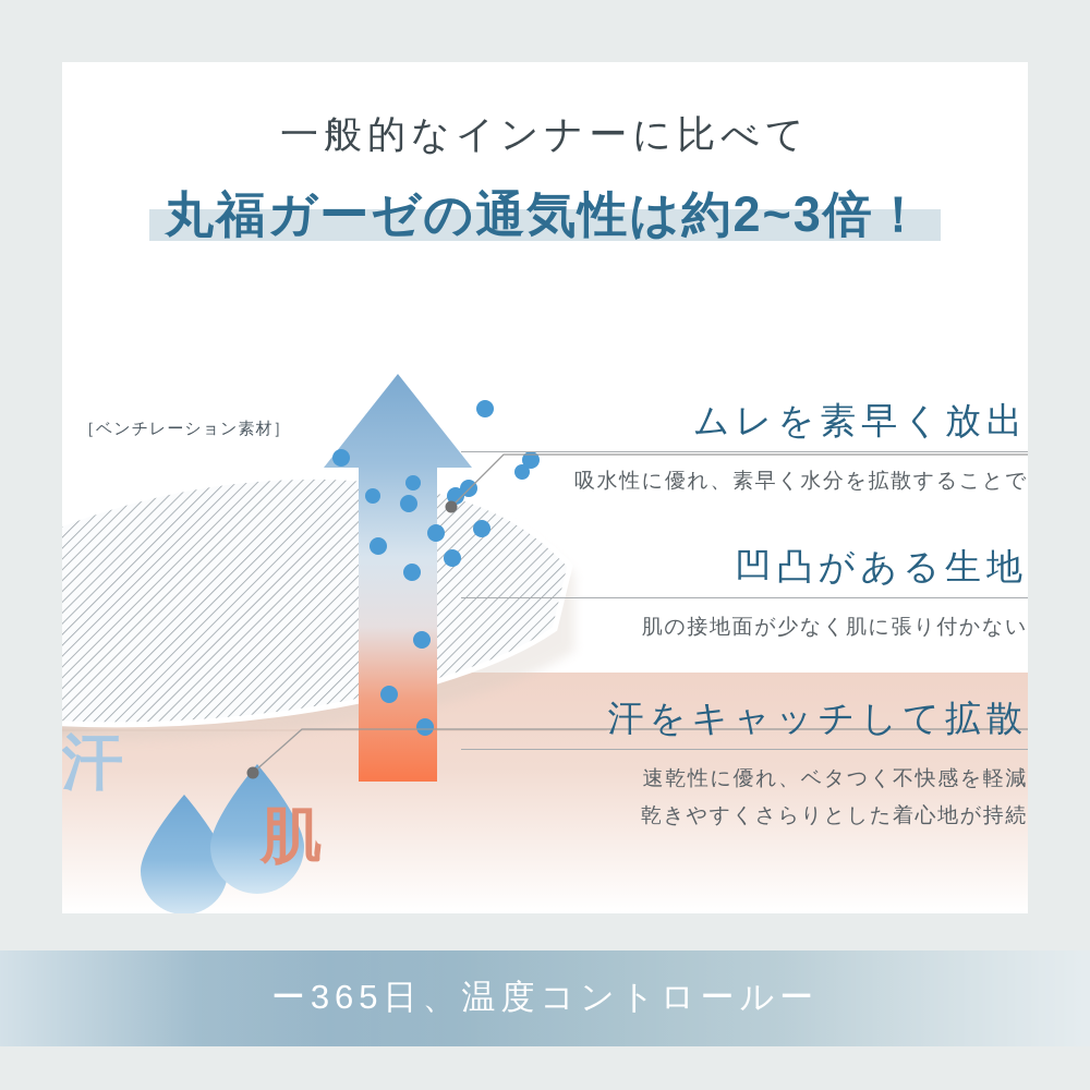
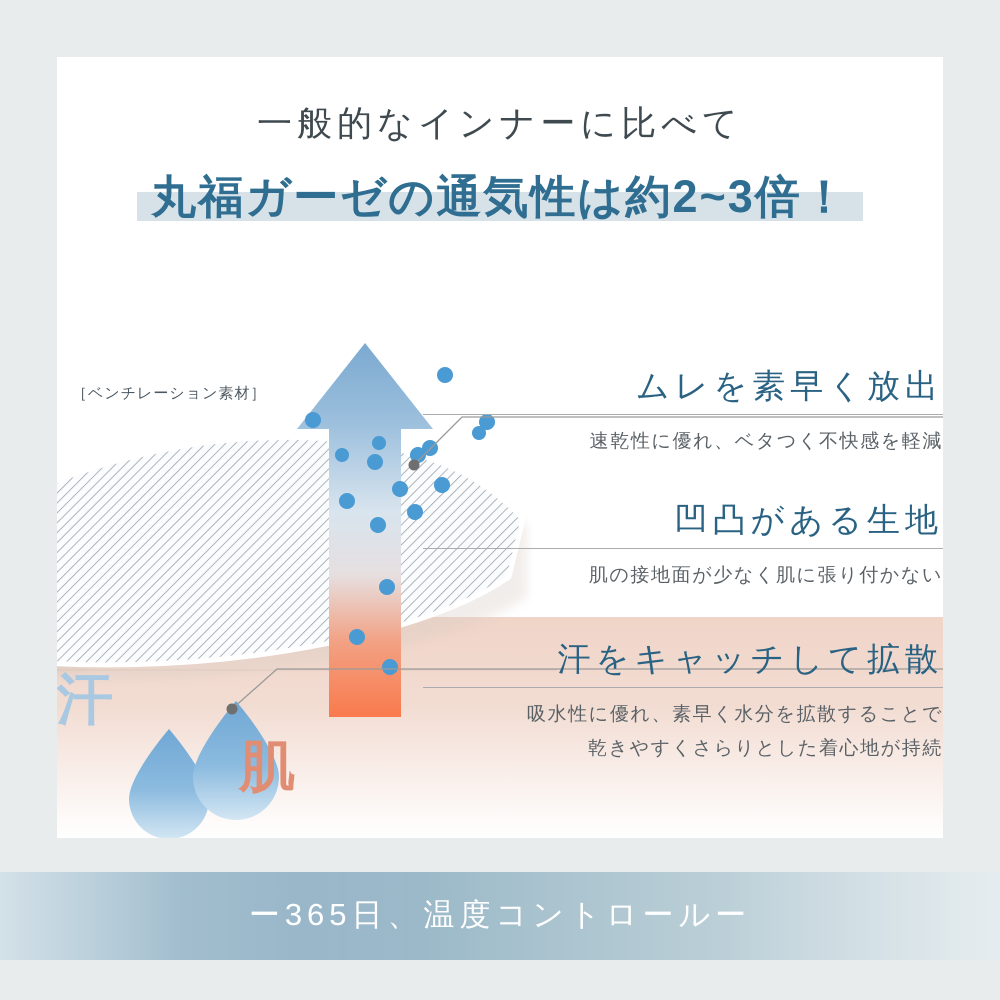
  一般的なインナーに比べて
  丸福ガーゼの通気性は約2~3倍！
  ［ベンチレーション素材］
  汗
  肌
  ムレを素早く放出
- 吸水性に優れ、素早く水分を拡散することで
+ 速乾性に優れ、ベタつく不快感を軽減
  凹凸がある生地
  肌の接地面が少なく肌に張り付かない
  汗をキャッチして拡散
- 速乾性に優れ、ベタつく不快感を軽減
+ 吸水性に優れ、素早く水分を拡散することで
  乾きやすくさらりとした着心地が持続
  ー365日、温度コントロールー
